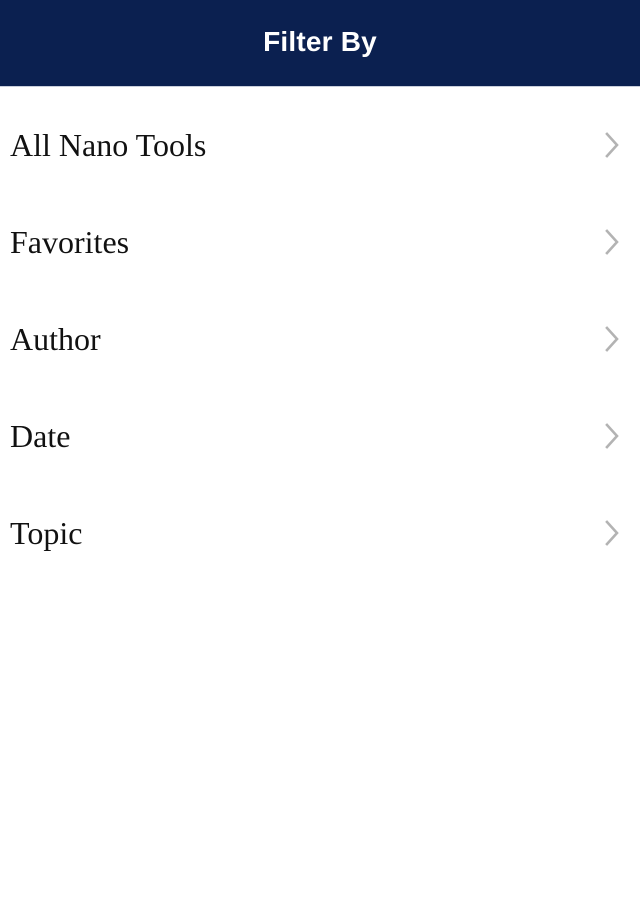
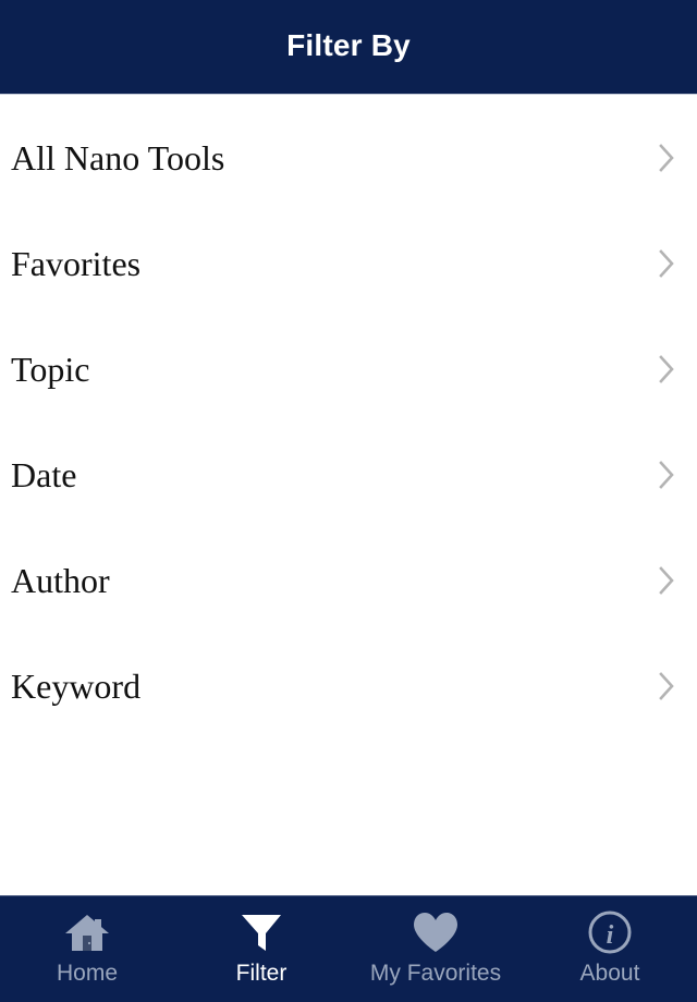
  Filter By
  All Nano Tools
  Favorites
- Author
+ Topic
  Date
- Topic
+ Author
+ Keyword
+ Home
+ Filter
+ My Favorites
+ i
+ About
